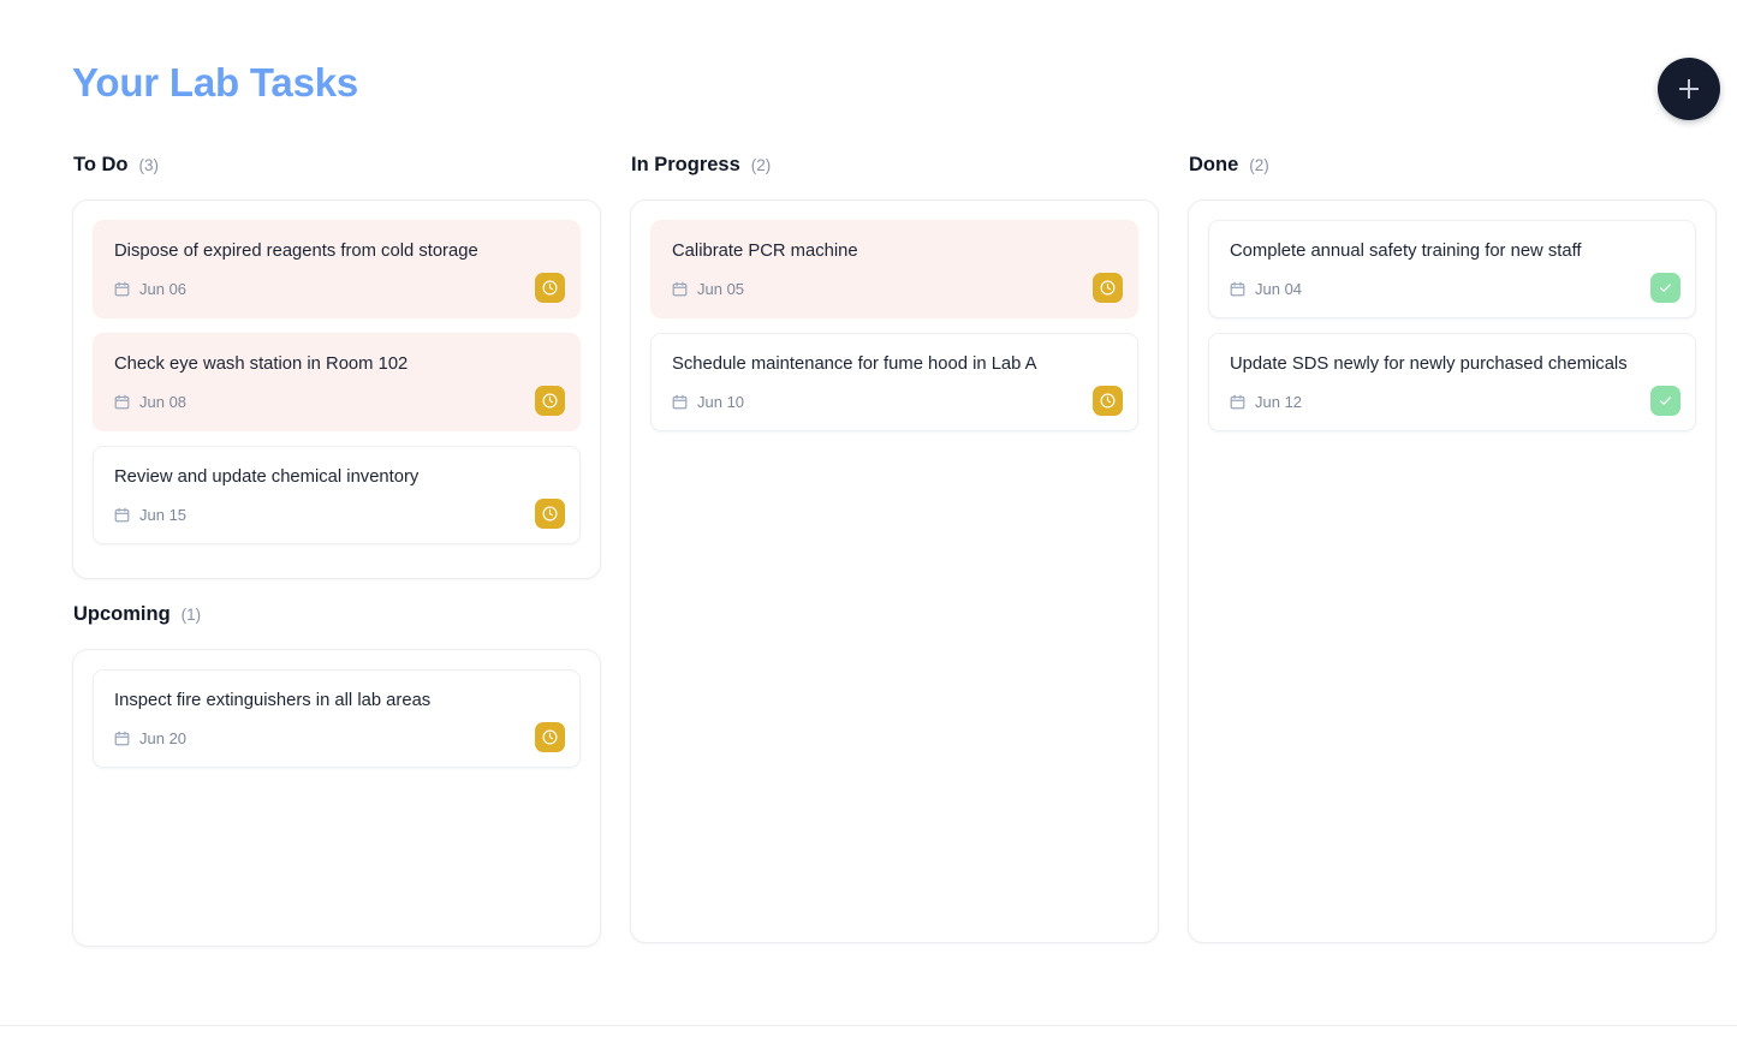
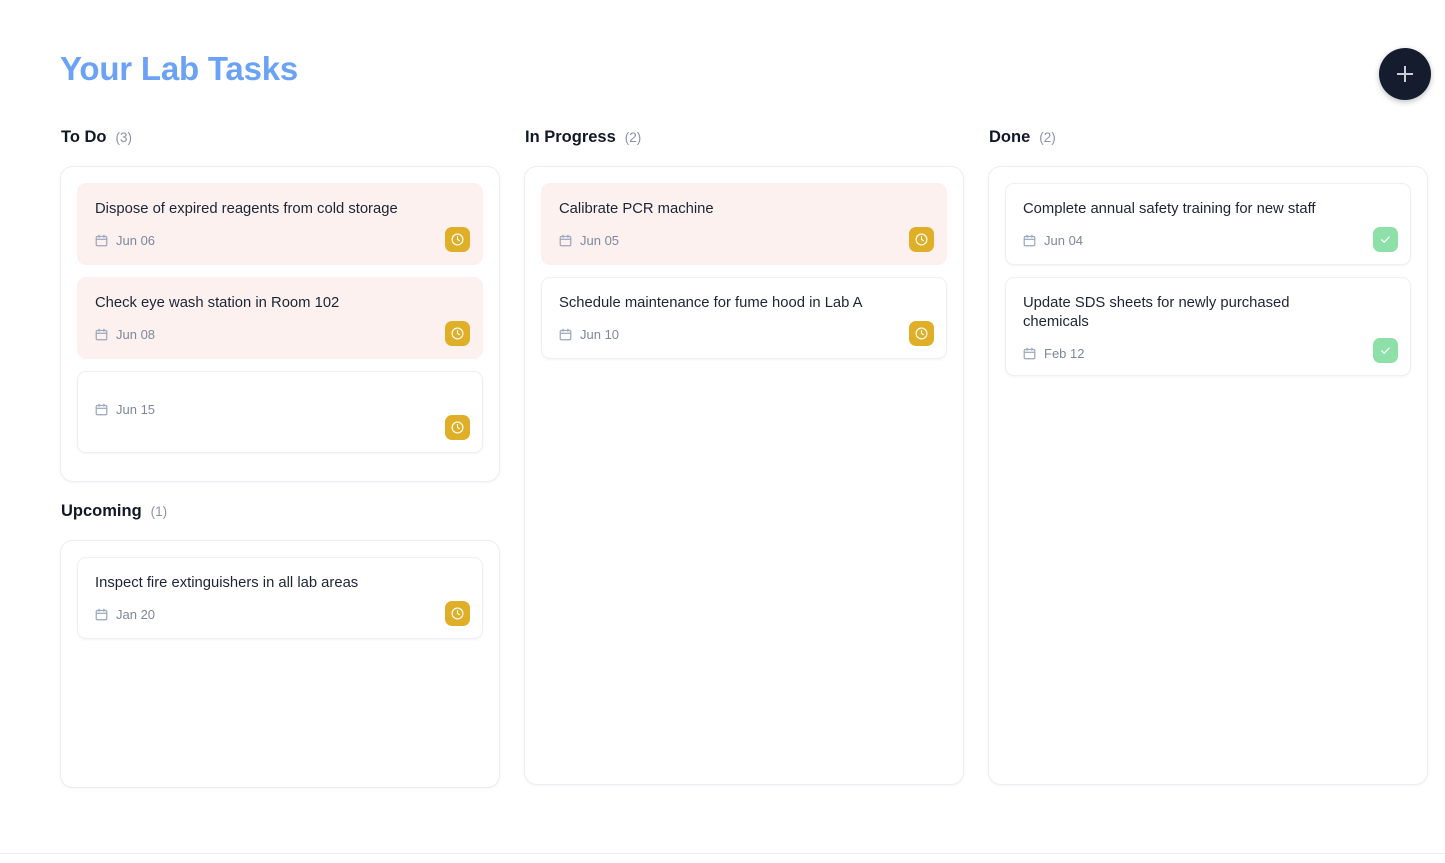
  Your Lab Tasks
  To Do
  (3)
  Dispose of expired reagents from cold storage
  Jun 06
  Check eye wash station in Room 102
  Jun 08
- Review and update chemical inventory
  Jun 15
  Upcoming
  (1)
  Inspect fire extinguishers in all lab areas
- Jun 20
+ Jan 20
  In Progress
  (2)
  Calibrate PCR machine
  Jun 05
  Schedule maintenance for fume hood in Lab A
  Jun 10
  Done
  (2)
  Complete annual safety training for new staff
  Jun 04
- Update SDS newly for newly purchased chemicals
+ Update SDS sheets for newly purchased chemicals
- Jun 12
+ Feb 12
